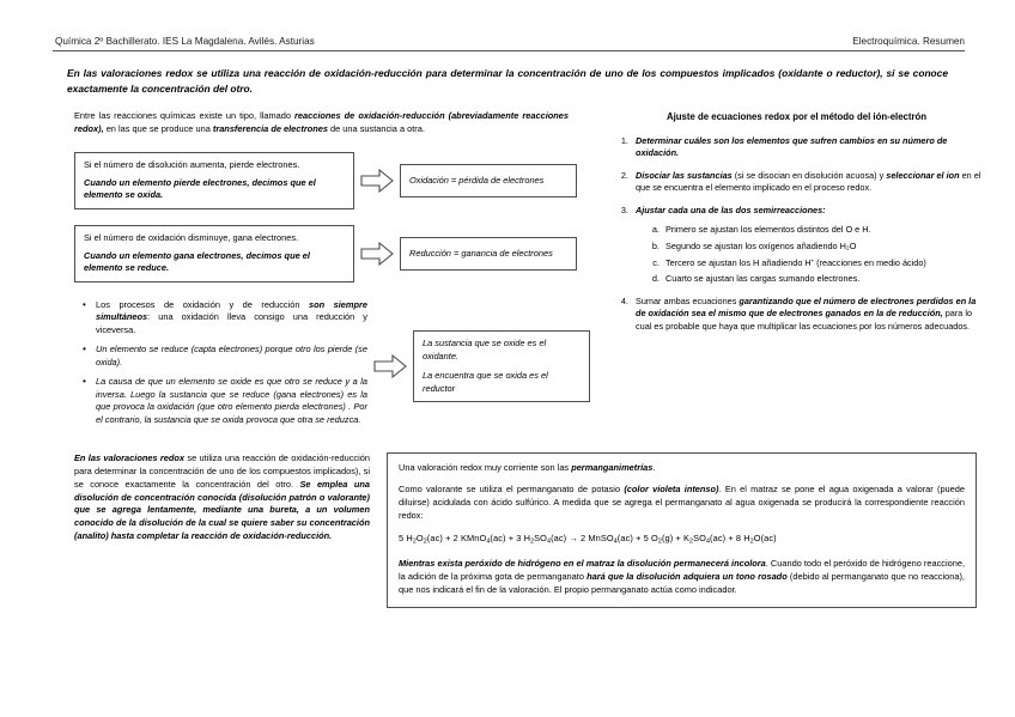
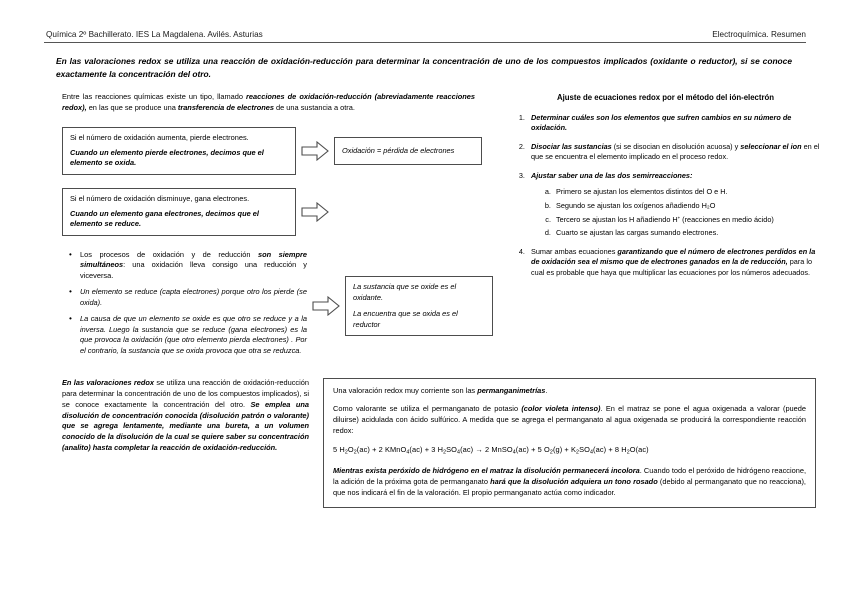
  Química 2º Bachillerato. IES La Magdalena. Avilés. Asturias
  Electroquímica. Resumen
  En las valoraciones redox se utiliza una reacción de oxidación-reducción para determinar la concentración de uno de los compuestos implicados (oxidante o reductor), si se conoce exactamente la concentración del otro.
  Entre las reacciones químicas existe un tipo, llamado reacciones de oxidación-reducción (abreviadamente reacciones redox), en las que se produce una transferencia de electrones de una sustancia a otra.
- Si el número de disolución aumenta, pierde electrones.
+ Si el número de oxidación aumenta, pierde electrones.
  Cuando un elemento pierde electrones, decimos que el elemento se oxida.
  Oxidación = pérdida de electrones
  Si el número de oxidación disminuye, gana electrones.
  Cuando un elemento gana electrones, decimos que el elemento se reduce.
- Reducción = ganancia de electrones
  Los procesos de oxidación y de reducción son siempre simultáneos: una oxidación lleva consigo una reducción y viceversa.
  Un elemento se reduce (capta electrones) porque otro los pierde (se oxida).
  La causa de que un elemento se oxide es que otro se reduce y a la inversa. Luego la sustancia que se reduce (gana electrones) es la que provoca la oxidación (que otro elemento pierda electrones) . Por el contrario, la sustancia que se oxida provoca que otra se reduzca.
  La sustancia que se oxide es el oxidante.
  La encuentra que se oxida es el reductor
  Ajuste de ecuaciones redox por el método del ión-electrón
  Determinar cuáles son los elementos que sufren cambios en su número de oxidación.
  Disociar las sustancias (si se disocian en disolución acuosa) y seleccionar el ion en el que se encuentra el elemento implicado en el proceso redox.
- Ajustar cada una de las dos semirreacciones:
+ Ajustar saber una de las dos semirreacciones:
  Primero se ajustan los elementos distintos del O e H.
  Segundo se ajustan los oxígenos añadiendo H₂O
  Tercero se ajustan los H añadiendo H⁺ (reacciones en medio ácido)
  Cuarto se ajustan las cargas sumando electrones.
  Sumar ambas ecuaciones garantizando que el número de electrones perdidos en la de oxidación sea el mismo que de electrones ganados en la de reducción, para lo cual es probable que haya que multiplicar las ecuaciones por los números adecuados.
  En las valoraciones redox se utiliza una reacción de oxidación-reducción para determinar la concentración de uno de los compuestos implicados), si se conoce exactamente la concentración del otro. Se emplea una disolución de concentración conocida (disolución patrón o valorante) que se agrega lentamente, mediante una bureta, a un volumen conocido de la disolución de la cual se quiere saber su concentración (analito) hasta completar la reacción de oxidación-reducción.
  Una valoración redox muy corriente son las permanganimetrías.
  Como valorante se utiliza el permanganato de potasio (color violeta intenso). En el matraz se pone el agua oxigenada a valorar (puede diluirse) acidulada con ácido sulfúrico. A medida que se agrega el permanganato al agua oxigenada se producirá la correspondiente reacción redox:
  5 H O (ac) + 2 KMnO (ac) + 3 H SO (ac) → 2 MnSO (ac) + 5 O (g) + K SO (ac) + 8 H O(ac)
  Mientras exista peróxido de hidrógeno en el matraz la disolución permanecerá incolora. Cuando todo el peróxido de hidrógeno reaccione, la adición de la próxima gota de permanganato hará que la disolución adquiera un tono rosado (debido al permanganato que no reacciona), que nos indicará el fin de la valoración. El propio permanganato actúa como indicador.
